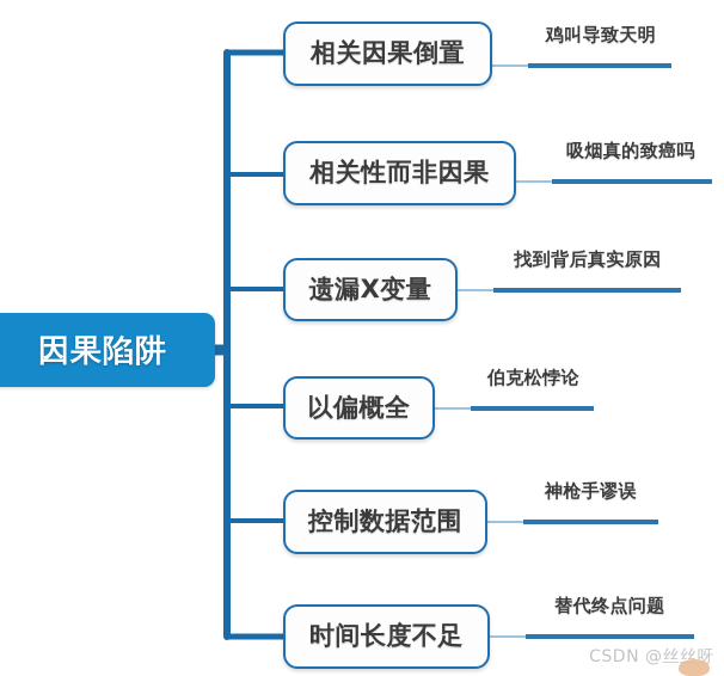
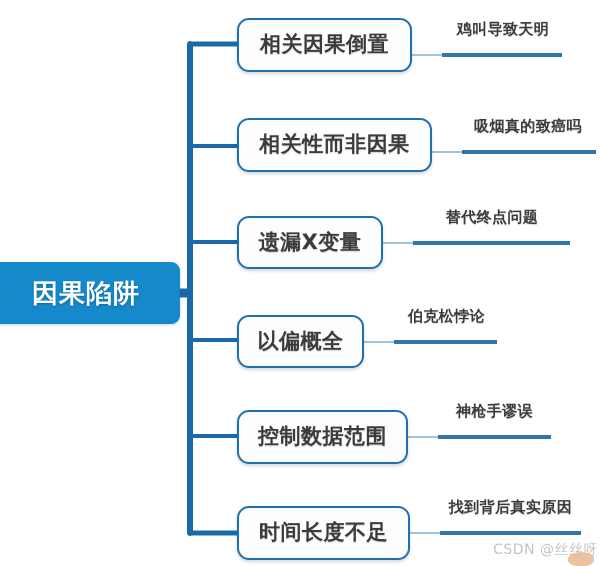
  因果陷阱
  相关因果倒置
  相关性而非因果
  遗漏X变量
  以偏概全
  控制数据范围
  时间长度不足
  鸡叫导致天明
  吸烟真的致癌吗
- 找到背后真实原因
+ 替代终点问题
  伯克松悖论
  神枪手谬误
- 替代终点问题
+ 找到背后真实原因
  CSDN @丝丝呀
